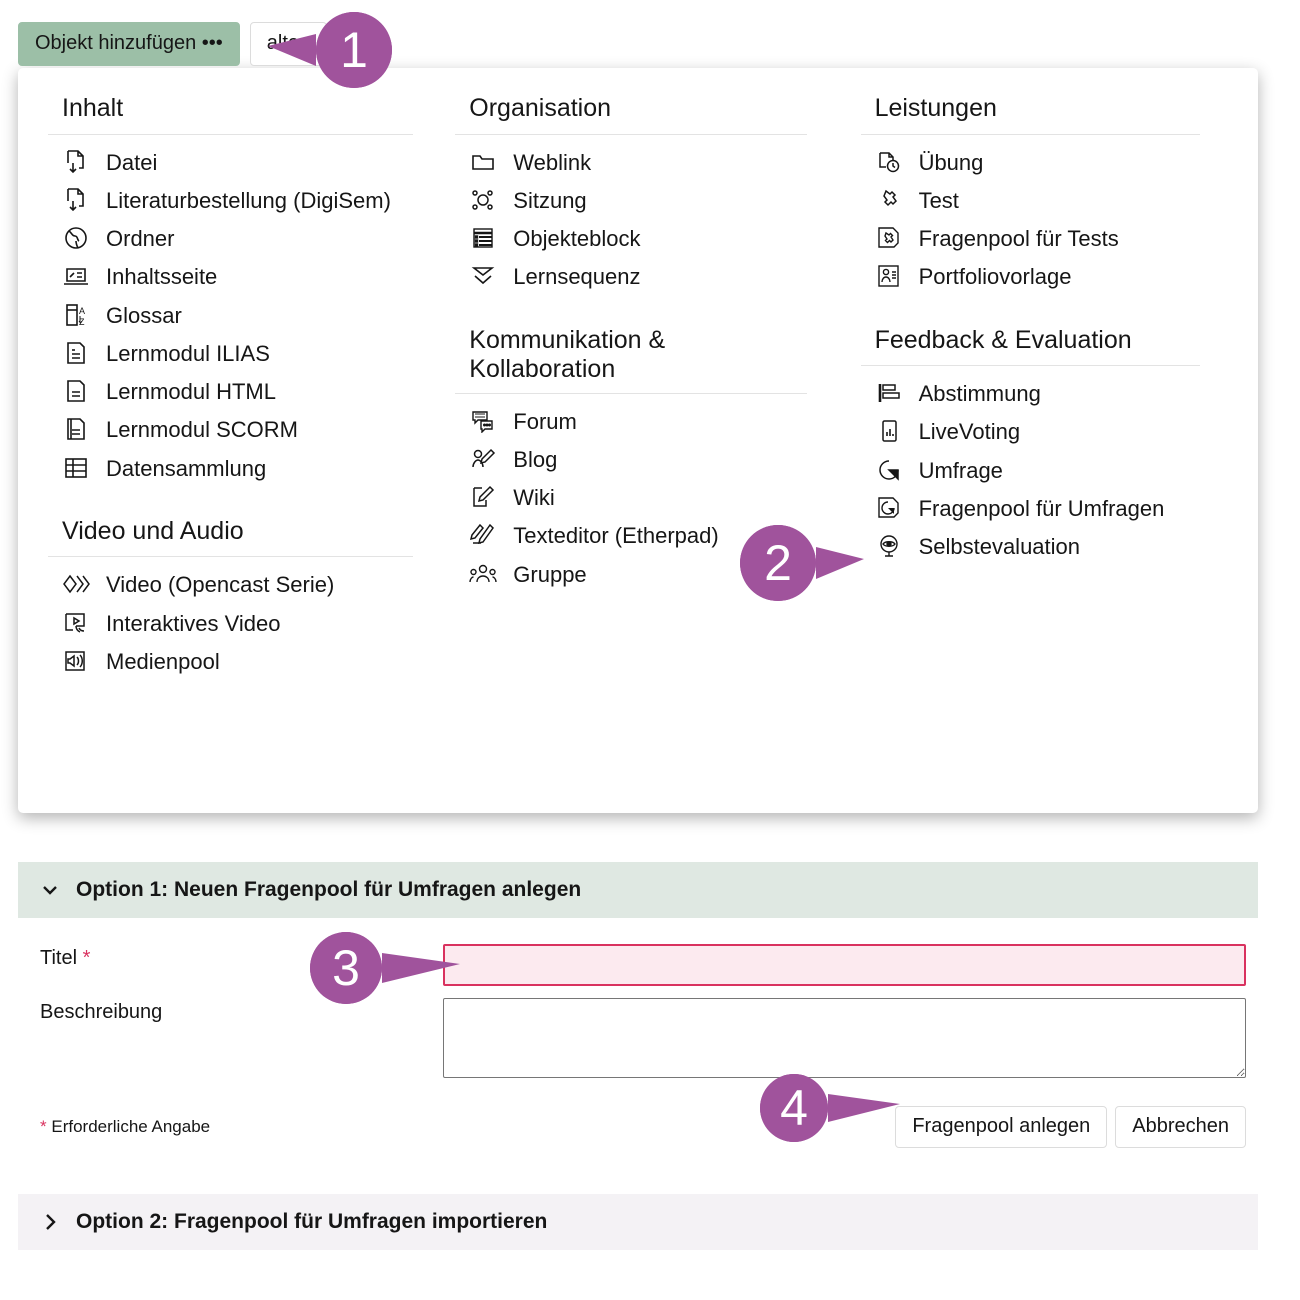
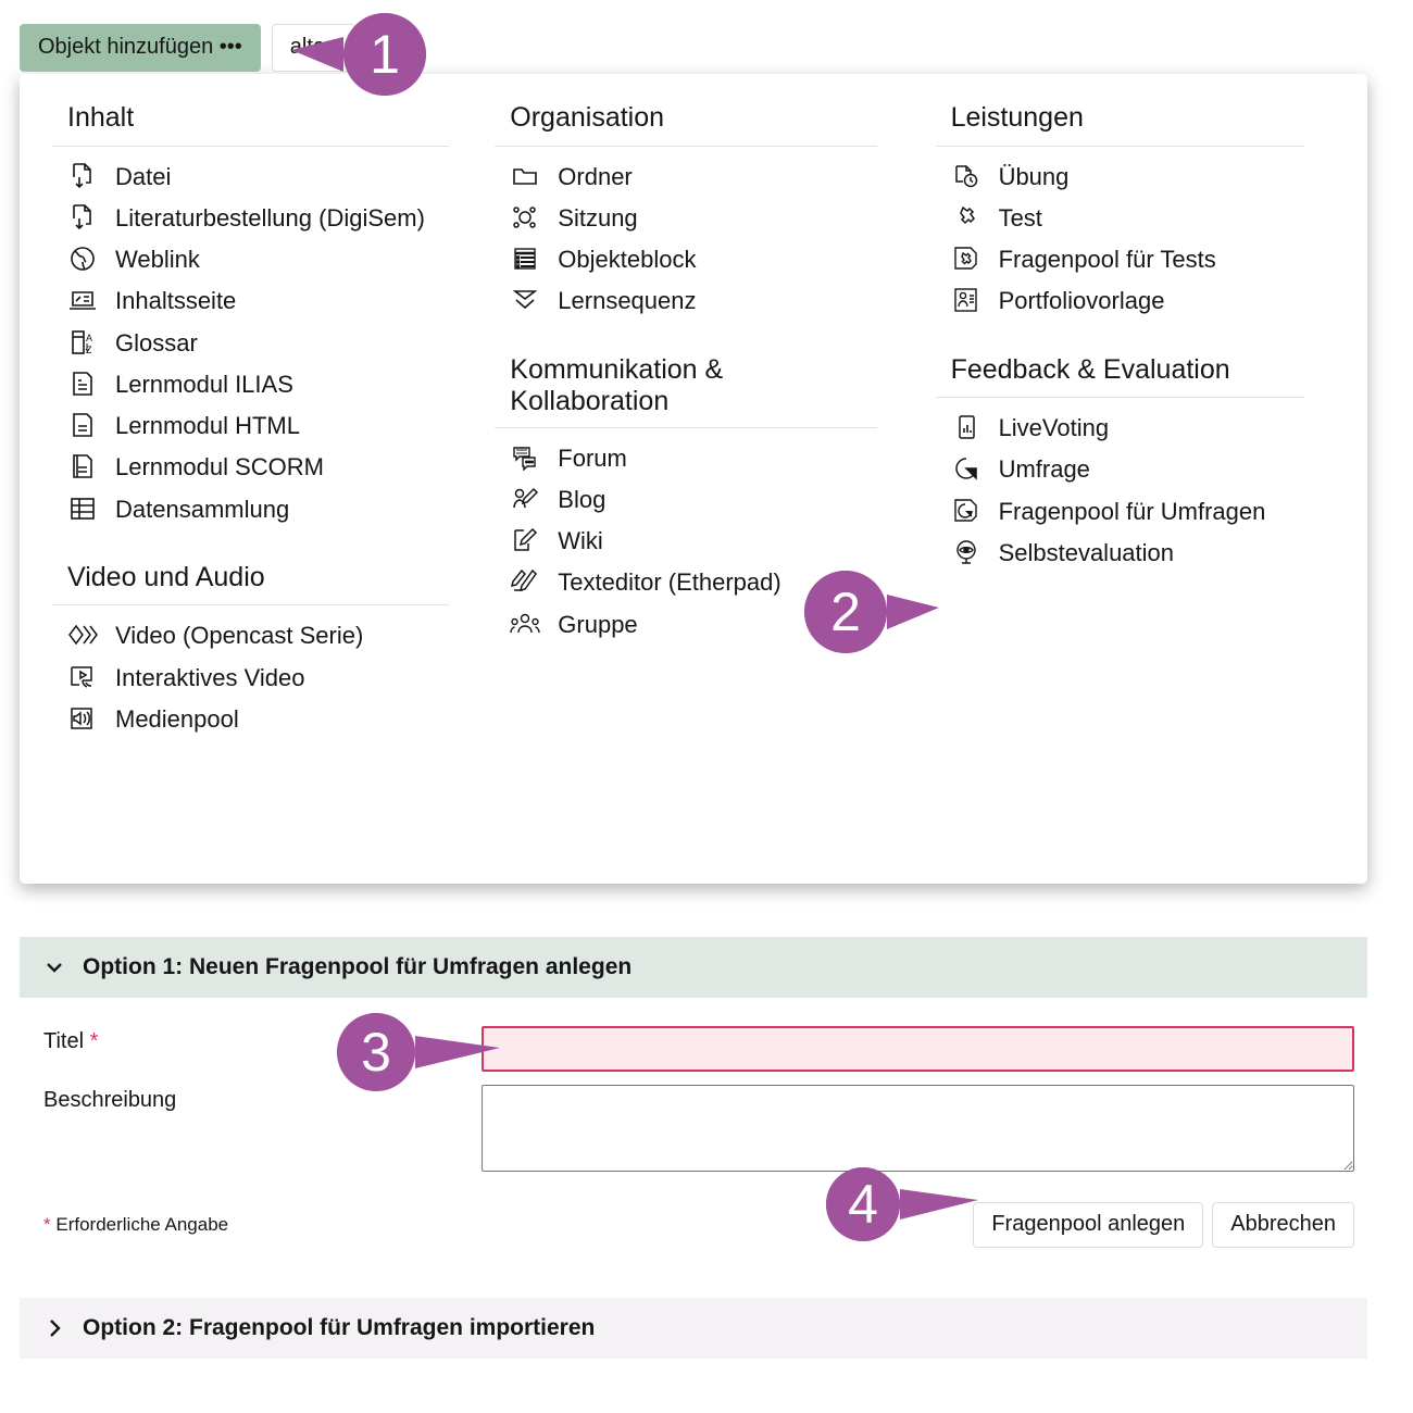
  Objekt hinzufügen •••
  Inhalt
  Datei
  Literaturbestellung (DigiSem)
- Ordner
+ Weblink
  Inhaltsseite
  A
  Glossar
  Lernmodul ILIAS
  Lernmodul HTML
  Lernmodul SCORM
  Datensammlung
  Video und Audio
  Video (Opencast Serie)
  Interaktives Video
  Medienpool
  Organisation
- Weblink
+ Ordner
  Sitzung
  Objekteblock
  Lernsequenz
  Kommunikation & Kollaboration
  Forum
  Blog
  Wiki
  Texteditor (Etherpad)
  Gruppe
  Leistungen
  Übung
  Test
  Fragenpool für Tests
  Portfoliovorlage
  Feedback & Evaluation
- Abstimmung
  LiveVoting
  Umfrage
  Fragenpool für Umfragen
  Selbstevaluation
  Option 1: Neuen Fragenpool für Umfragen anlegen
  Titel *
  Beschreibung
  * Erforderliche Angabe
  Fragenpool anlegen
  Abbrechen
  Option 2: Fragenpool für Umfragen importieren
  1
  2
  3
  4
